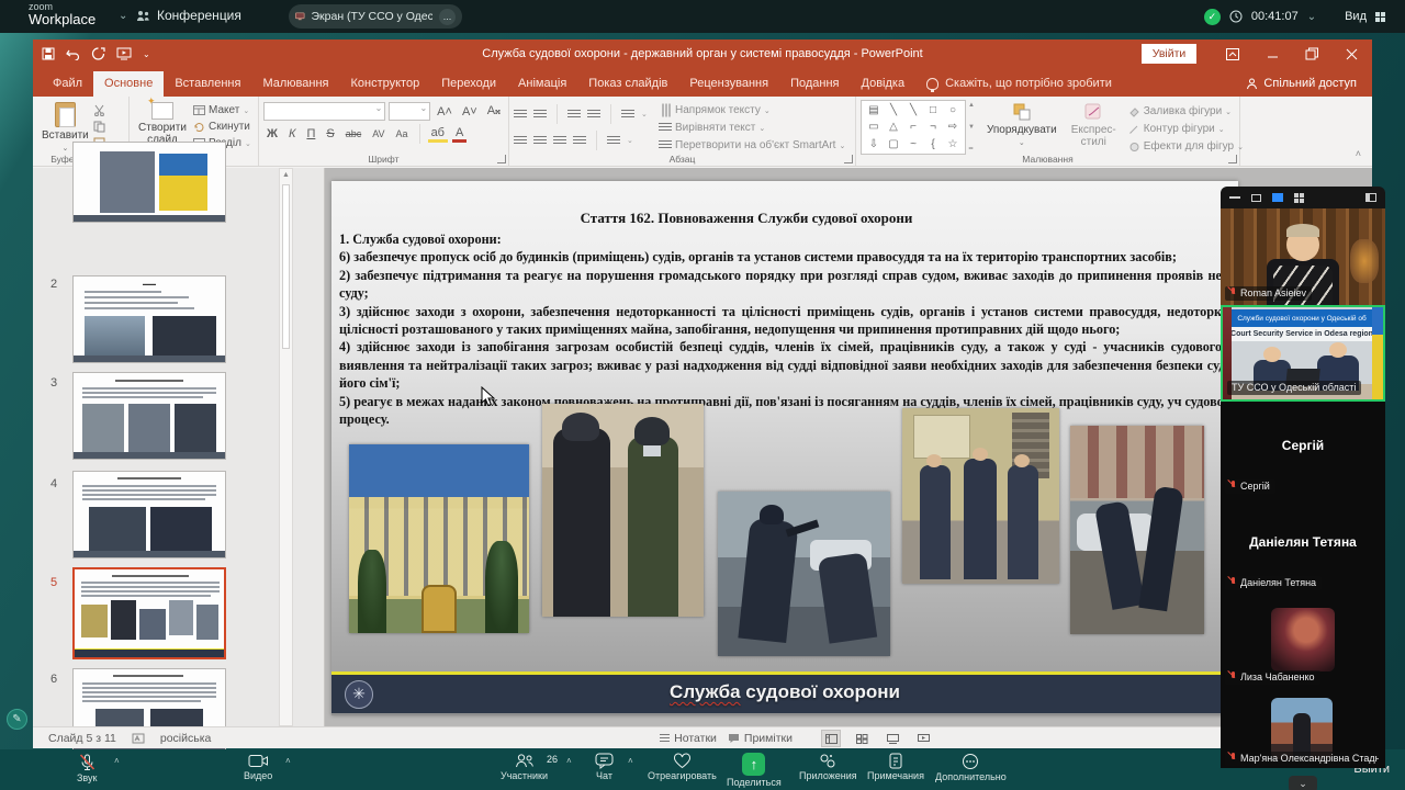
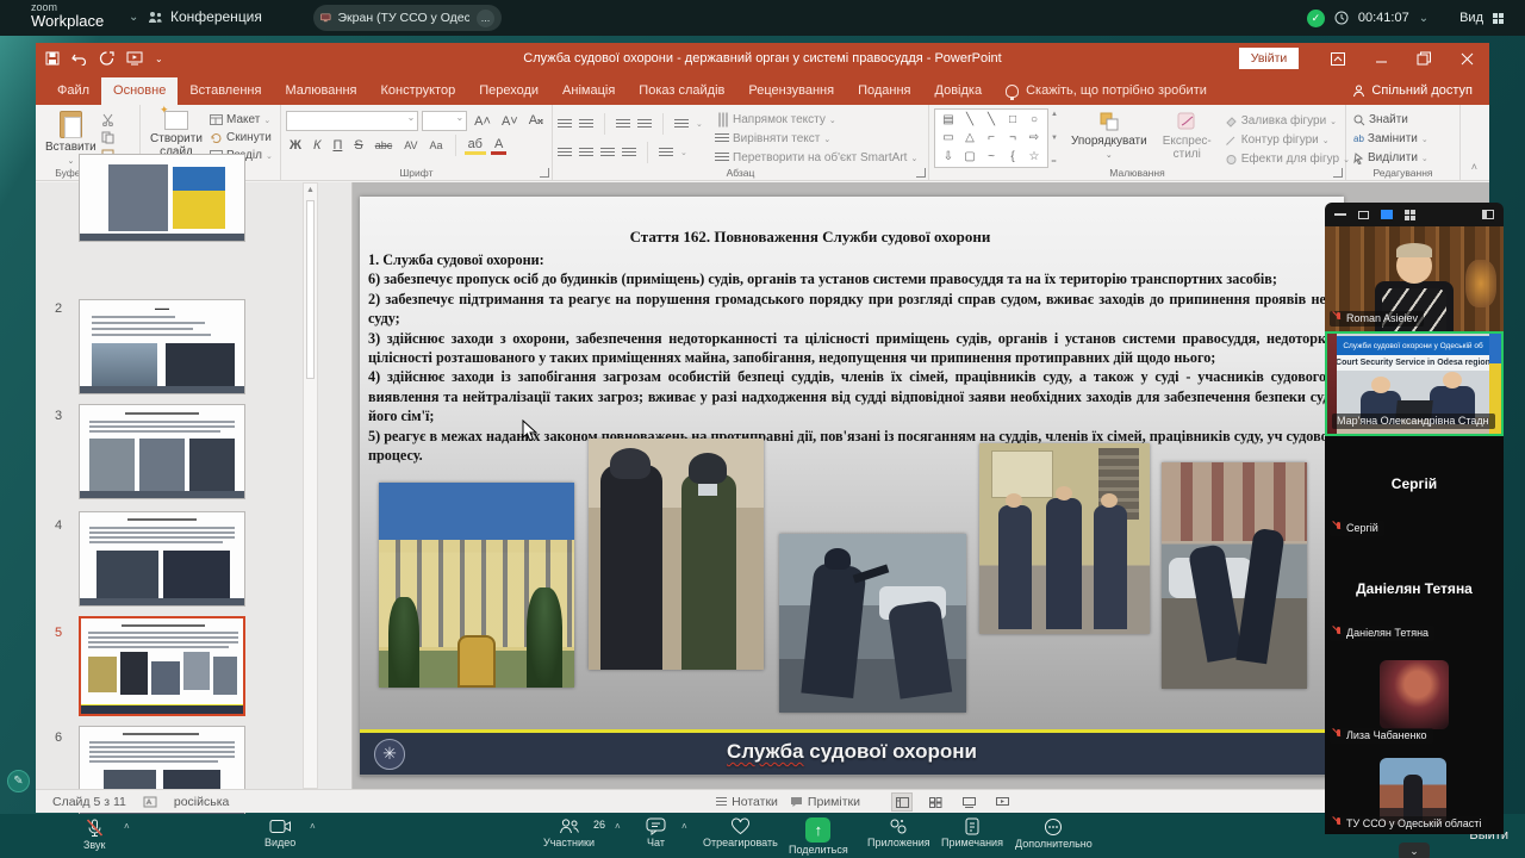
  zoom
  Workplace
  ⌄
  Конференция
  ...
  ✓
  00:41:07
  ⌄
  Вид
  ⌄
  Служба судової охорони - державний орган у системі правосуддя - PowerPoint
  Увійти
  Файл
  Основне
  Вставлення
  Малювання
  Конструктор
  Переходи
  Анімація
  Показ слайдів
  Рецензування
  Подання
  Довідка
  Скажіть, що потрібно зробити
  Спільний доступ
  Вставити
  Створити слайд
  Макет
  Скинути
  А˄
  А˅
  А𝄪
  Ж
  К
  П
  S
  abc
  AV
  Aa
  аб
  А
  Шрифт
  Напрямок тексту
  Вирівняти текст
  Перетворити на об'єкт SmartArt
  Абзац
  ▤
  ╲
  ╲
  □
  ○
  ▭
  △
  ⌐
  ¬
  ⇨
  ⇩
  ▢
  ~
  {
  ☆
  Упорядкувати
  Експрес-стилі
  Заливка фігури
  Контур фігури
  Ефекти для фігур
  Малювання
+ Знайти
+ ab
+ Замінити
+ Виділити
+ Редагування
  ˄
  2
  3
  4
  5
  6
  Стаття 162. Повноваження Служби судової охорони
  1. Служба судової охорони:
  6) забезпечує пропуск осіб до будинків (приміщень) судів, органів та установ системи правосуддя та на їх територію транспортних засобів;
  2) забезпечує підтримання та реагує на порушення громадського порядку при розгляді справ судом, вживає заходів до припинення проявів не суду;
  3) здійснює заходи з охорони, забезпечення недоторканності та цілісності приміщень судів, органів і установ системи правосуддя, недоторк цілісності розташованого у таких приміщеннях майна, запобігання, недопущення чи припинення протиправних дій щодо нього;
  4) здійснює заходи із запобігання загрозам особистій безпеці суддів, членів їх сімей, працівників суду, а також у суді - учасників судового виявлення та нейтралізації таких загроз; вживає у разі надходження від судді відповідної заяви необхідних заходів для забезпечення безпеки су його сім'ї;
  5) реагує в межах наданх законом повноважень на протиправні дії, пов'язані із посяганням на суддів, членів їх сімей, працівників суду, уч судов процесу.
  ✳
  Служба судової охорони
  Слайд 5 з 11
  російська
  Нотатки
  Примітки
  ✎
  Звук
  ˄
  Видео
  ˄
  Участники
  26
  ˄
  Чат
  ˄
  Отреагировать
  ↑
  Поделиться
  Приложения
  Примечания
  Дополнительно
  Выйти
  Roman Asieiev
- ТУ ССО у Одеській області
+ Мар'яна Олександрівна Стадн
  Сергій
  Сергій
  Даніелян Тетяна
  Даніелян Тетяна
  Лиза Чабаненко
- Мар'яна Олександрівна Стадн
+ ТУ ССО у Одеській області
  ⌄
